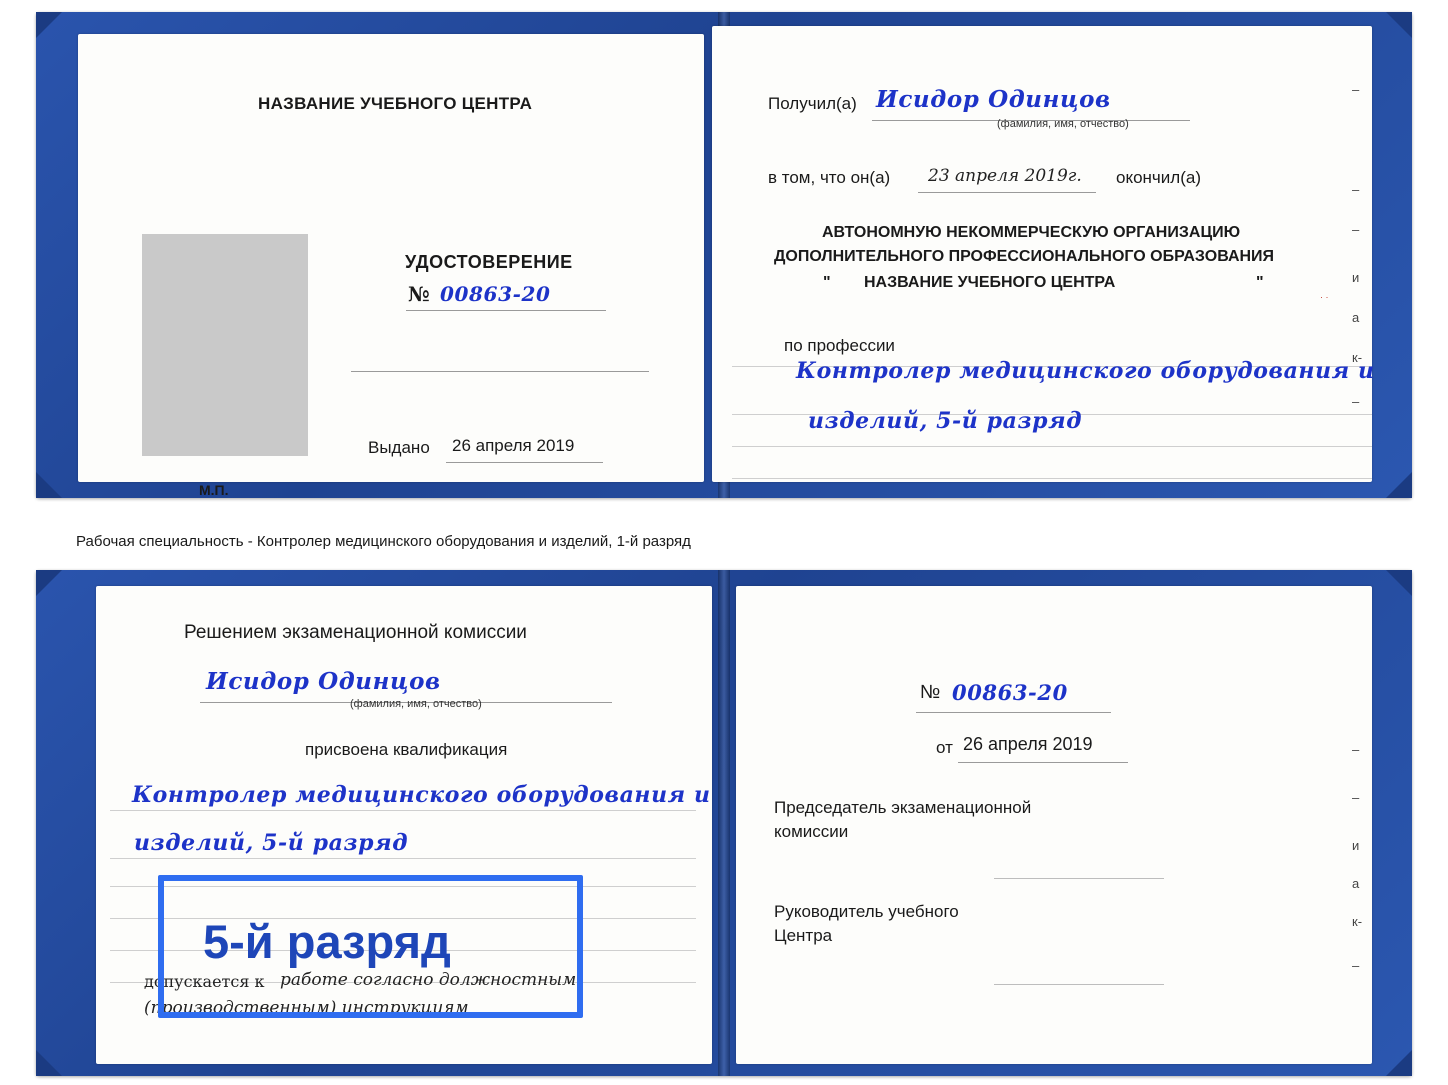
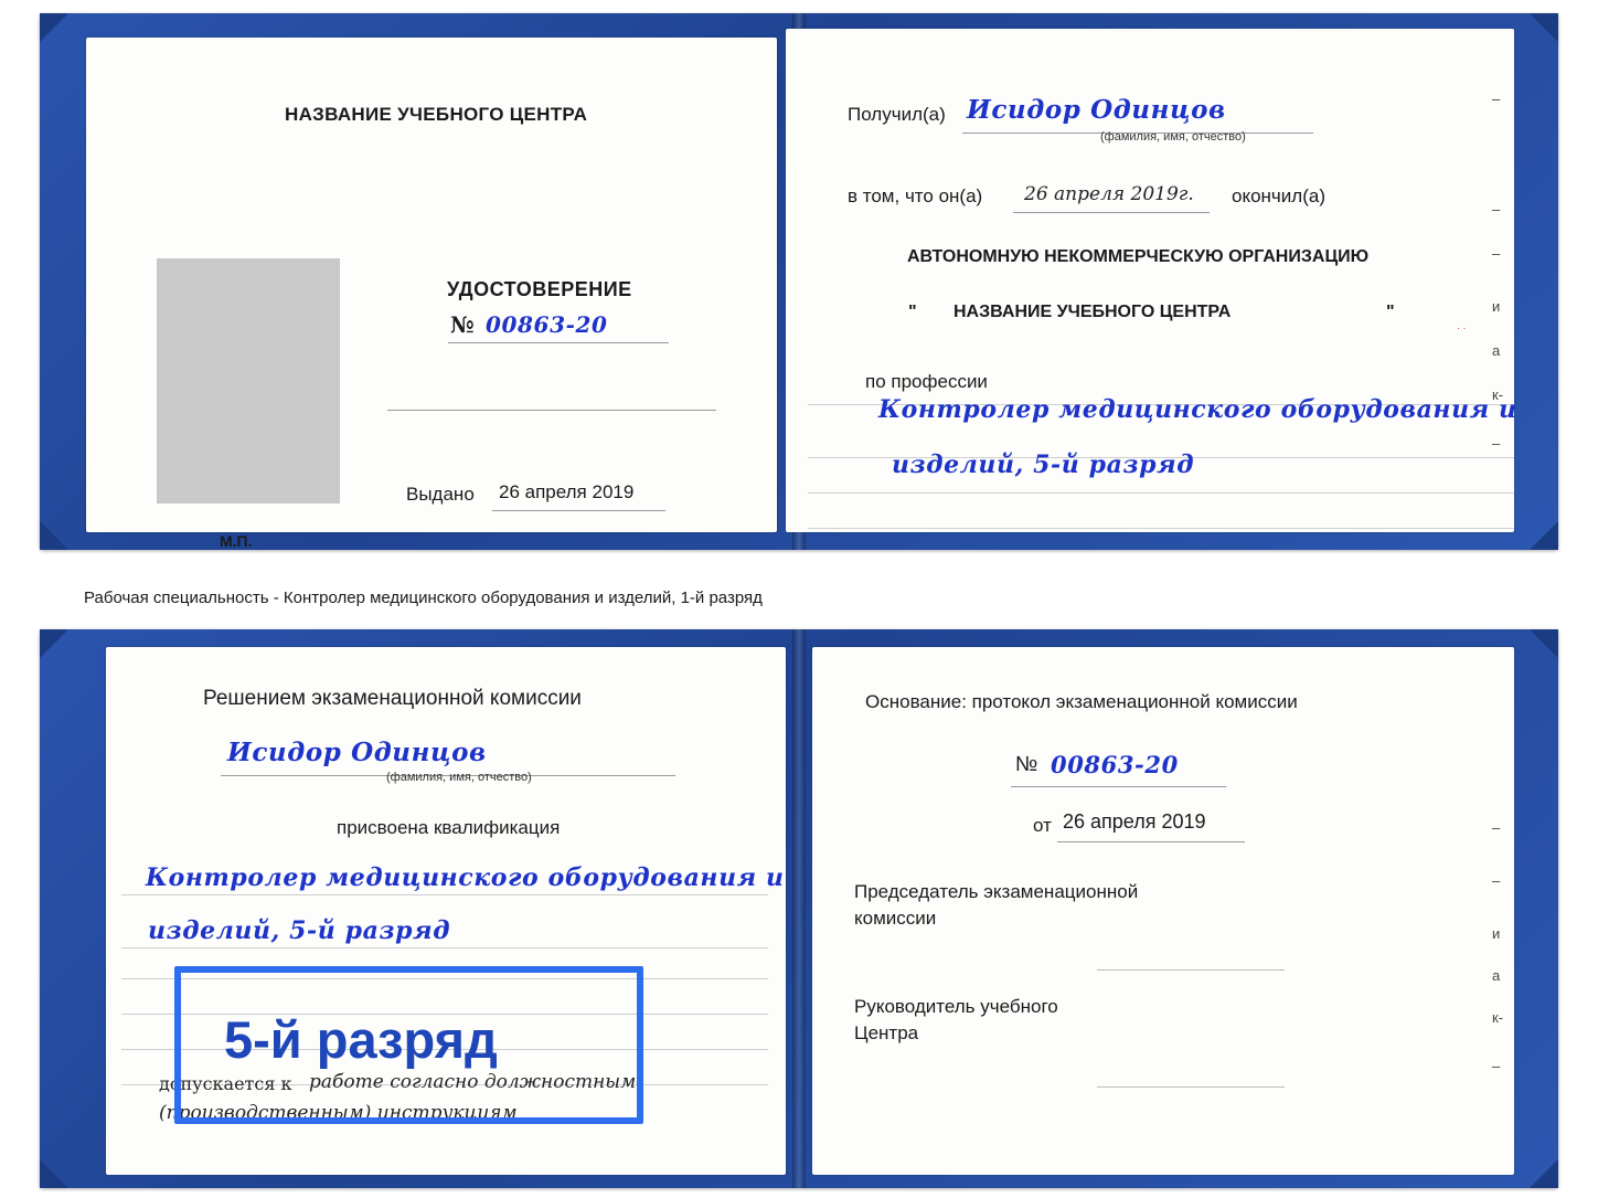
  НАЗВАНИЕ УЧЕБНОГО ЦЕНТРА
  УДОСТОВЕРЕНИЕ
  №
  00863-20
  Выдано
  26 апреля 2019
  М.П.
  Получил(а)
  Исидор Одинцов
  (фамилия, имя, отчество)
  в том, что он(а)
- 23 апреля 2019г.
+ 26 апреля 2019г.
  окончил(а)
  АВТОНОМНУЮ НЕКОММЕРЧЕСКУЮ ОРГАНИЗАЦИЮ
- ДОПОЛНИТЕЛЬНОГО ПРОФЕССИОНАЛЬНОГО ОБРАЗОВАНИЯ
  "
  НАЗВАНИЕ УЧЕБНОГО ЦЕНТРА
  "
  по профессии
  Контролер медицинского оборудования и
  изделий, 5-й разряд
  · ·
  –
  –
  –
  и
  а
  к-
  –
  Рабочая специальность - Контролер медицинского оборудования и изделий, 1-й разряд
  Решением экзаменационной комиссии
  Исидор Одинцов
  (фамилия, имя, отчество)
  присвоена квалификация
  Контролер медицинского оборудования и
  изделий, 5-й разряд
  допускается к
  работе согласно должностным
  (производственным) инструкциям
+ Основание: протокол экзаменационной комиссии
  №
  00863-20
  от
  26 апреля 2019
  Председатель экзаменационной
  комиссии
  Руководитель учебного
  Центра
  5-й разряд
  –
  –
  и
  а
  к-
  –
